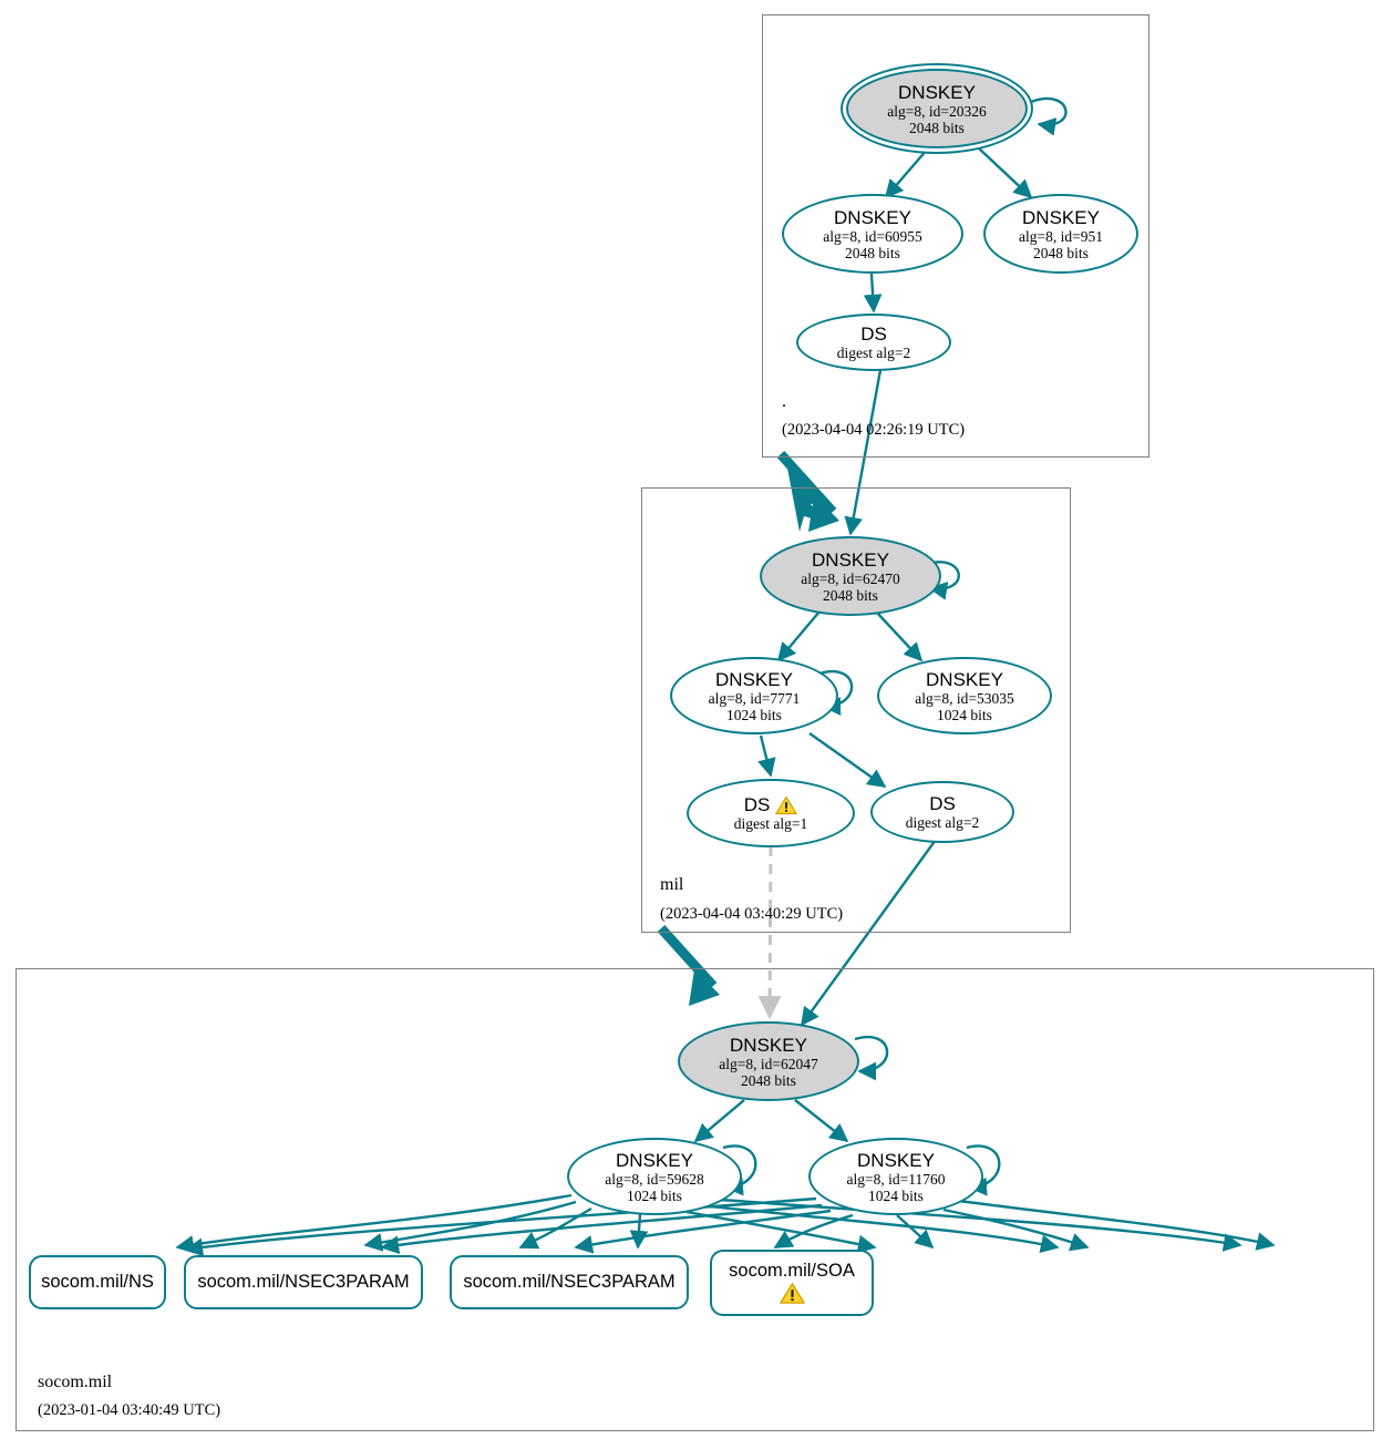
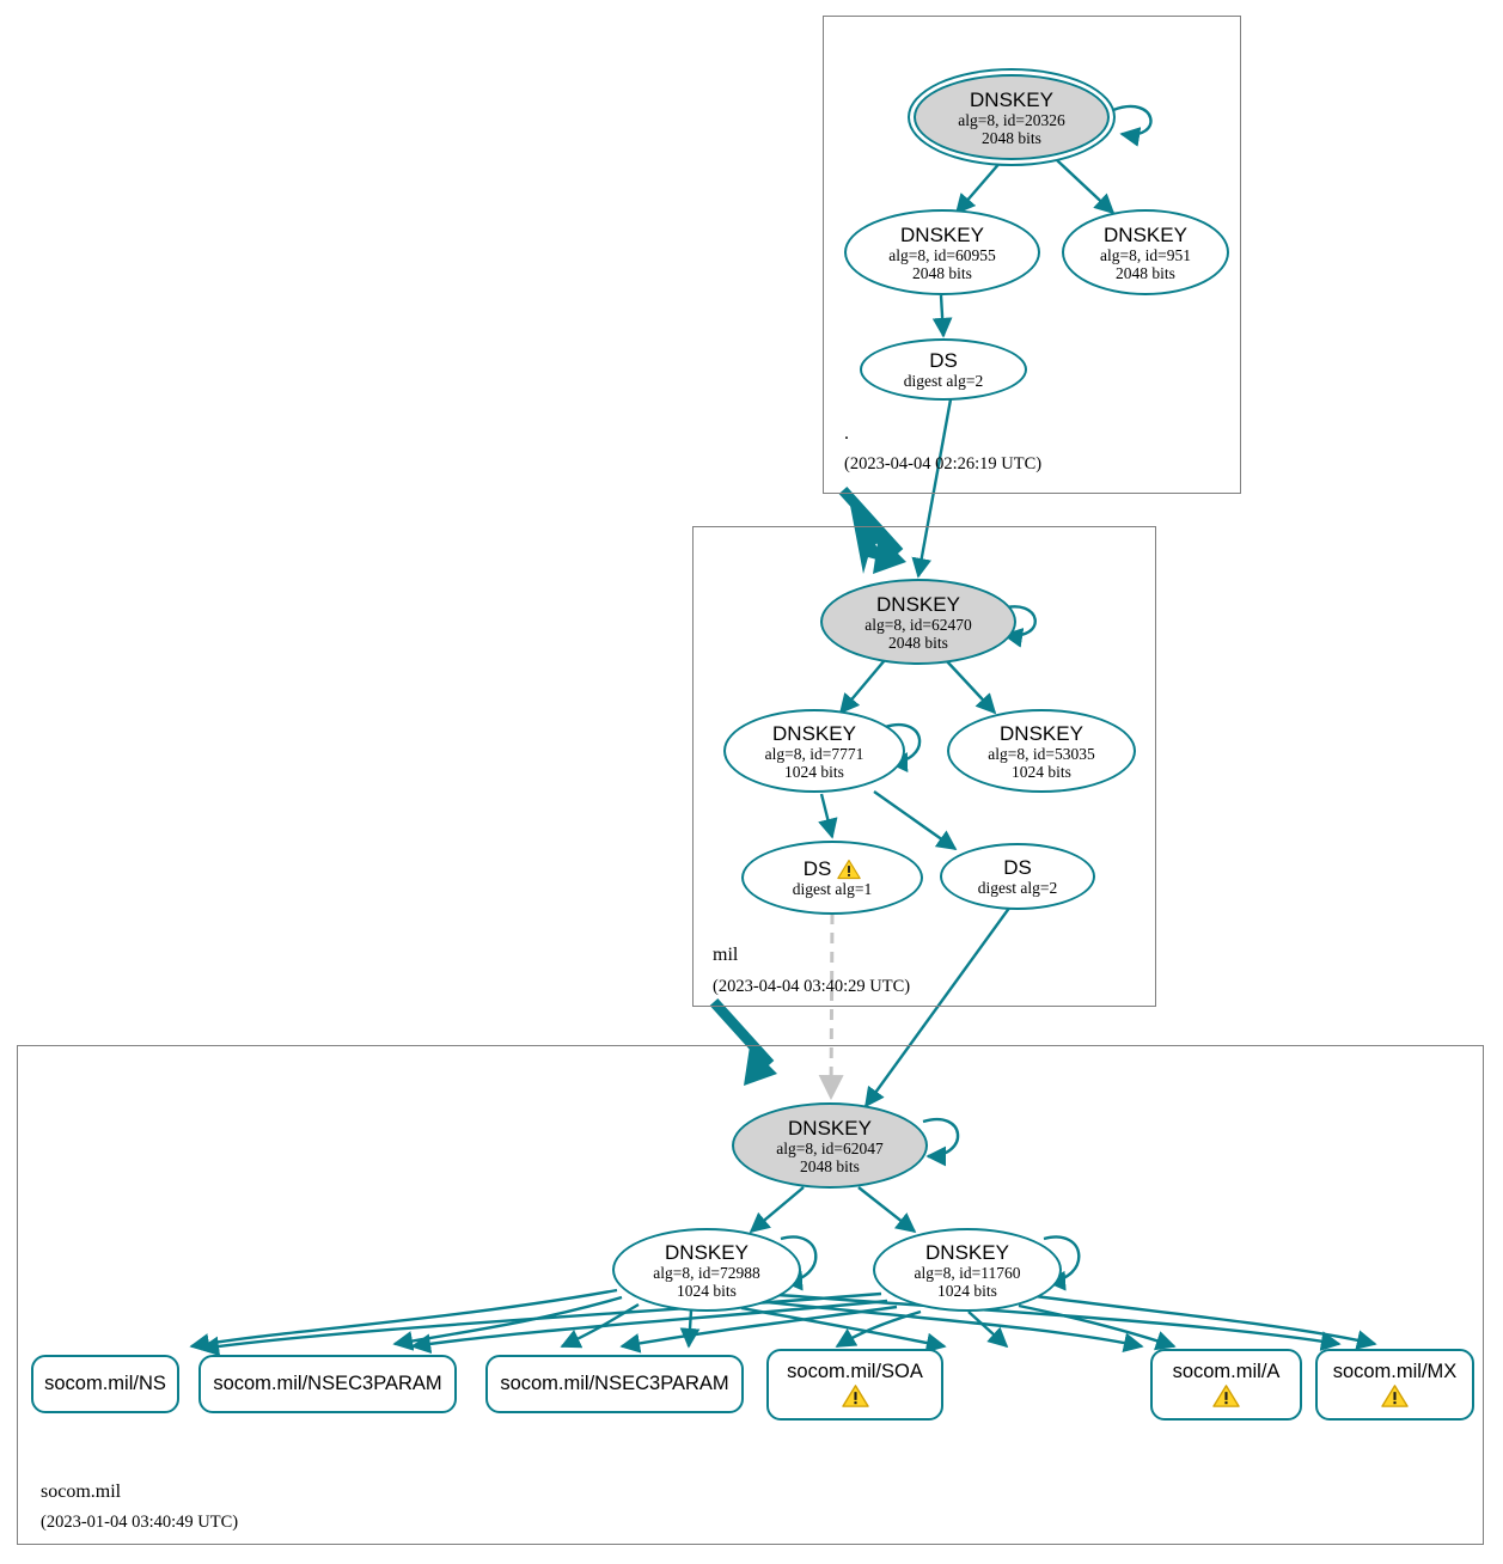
  .
  (2023-04-04 02:26:19 UTC)
  DNSKEY
  alg=8, id=20326
  2048 bits
  DNSKEY
  alg=8, id=60955
  2048 bits
  DNSKEY
  alg=8, id=951
  2048 bits
  DS
  digest alg=2
  mil
  (2023-04-04 03:40:29 UTC)
  DNSKEY
  alg=8, id=62470
  2048 bits
  DNSKEY
  alg=8, id=7771
  1024 bits
  DNSKEY
  alg=8, id=53035
  1024 bits
  DS
  digest alg=1
  DS
  digest alg=2
  socom.mil
  (2023-01-04 03:40:49 UTC)
  DNSKEY
  alg=8, id=62047
  2048 bits
  DNSKEY
- alg=8, id=59628
+ alg=8, id=72988
  1024 bits
  DNSKEY
  alg=8, id=11760
  1024 bits
  socom.mil/NS
  socom.mil/NSEC3PARAM
  socom.mil/NSEC3PARAM
  socom.mil/SOA
+ socom.mil/A
+ socom.mil/MX
